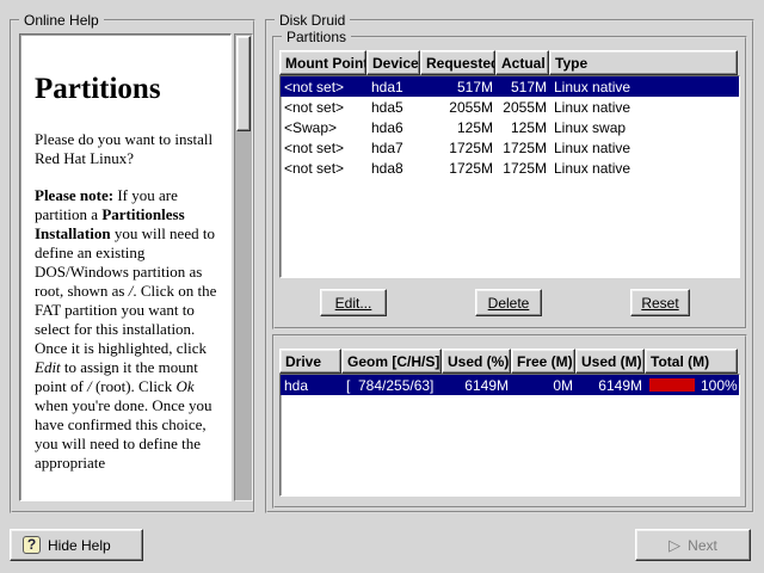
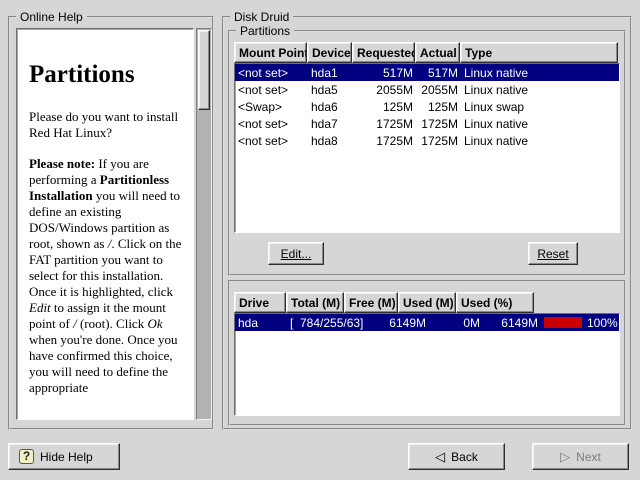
  Online Help
  Partitions
  Please do you want to install Red Hat Linux?
- Please note: If you are partition a Partitionless Installation you will need to define an existing DOS/Windows partition as root, shown as /. Click on the FAT partition you want to select for this installation. Once it is highlighted, click Edit to assign it the mount point of / (root). Click Ok when you're done. Once you have confirmed this choice, you will need to define the appropriate
+ Please note: If you are performing a Partitionless Installation you will need to define an existing DOS/Windows partition as root, shown as /. Click on the FAT partition you want to select for this installation. Once it is highlighted, click Edit to assign it the mount point of / (root). Click Ok when you're done. Once you have confirmed this choice, you will need to define the appropriate
  Disk Druid
  Partitions
  Mount Poin
  Device
  Requeste
  Actual
  Type
  <not set>
  hda1
  517M
  517M
  Linux native
  <not set>
  hda5
  2055M
  2055M
  Linux native
  <Swap>
  hda6
  125M
  125M
  Linux swap
  <not set>
  hda7
  1725M
  1725M
  Linux native
  <not set>
  hda8
  1725M
  1725M
  Linux native
  Edit...
- Delete
  Reset
  Drive
- Geom [C/H/S]
- Used (%)
+ Total (M)
  Free (M)
  Used (M)
- Total (M)
+ Used (%)
  hda
  [ 784/255/63]
  6149M
  0M
  6149M
  100%
  ?
  Hide Help
+ ◁
+ Back
  ▷
  Next
